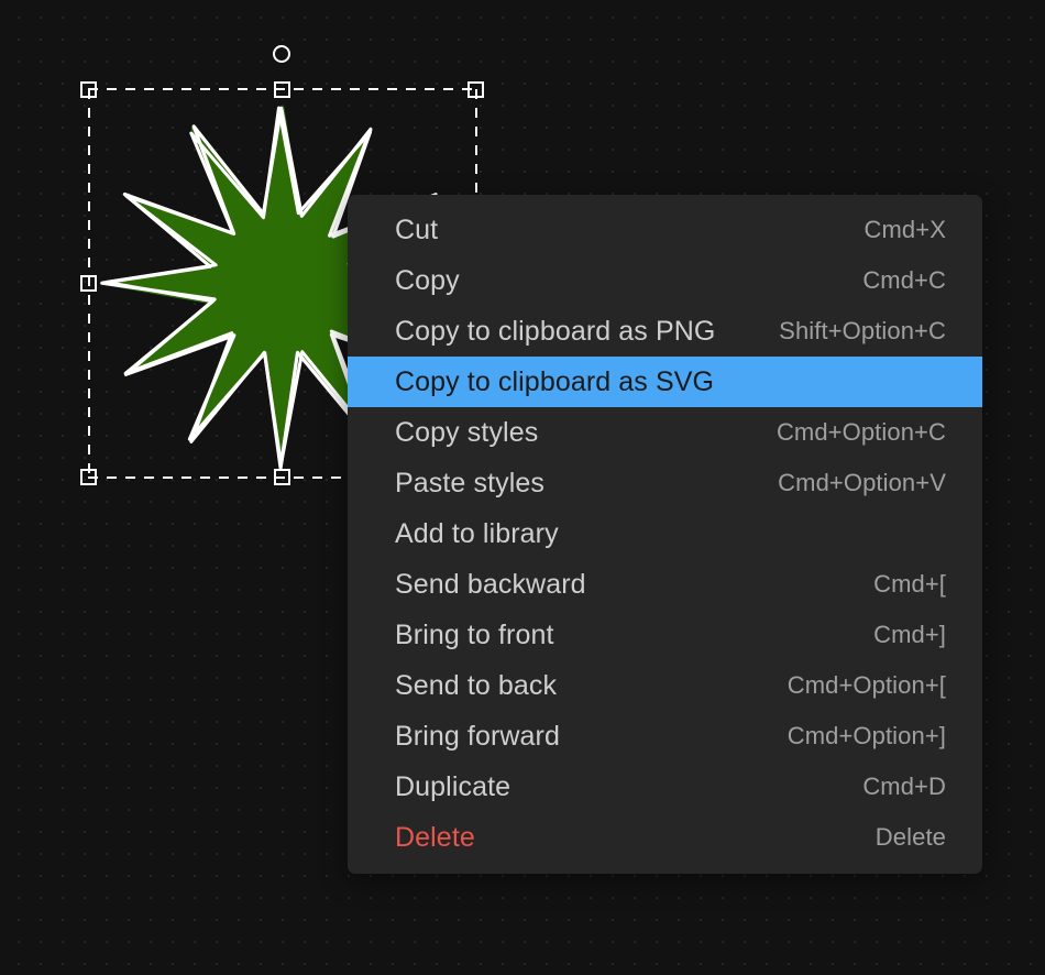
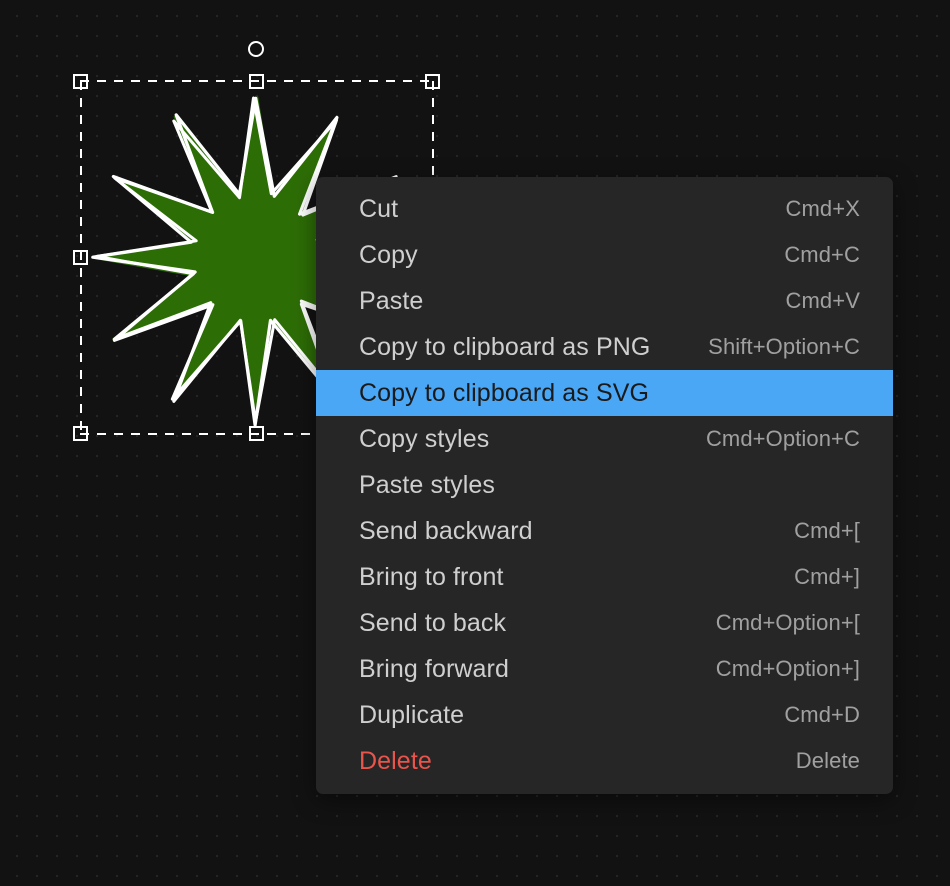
  Cut
  Cmd+X
  Copy
  Cmd+C
+ Paste
+ Cmd+V
  Copy to clipboard as PNG
  Shift+Option+C
  Copy to clipboard as SVG
  Copy styles
  Cmd+Option+C
  Paste styles
- Cmd+Option+V
- Add to library
  Send backward
  Cmd+[
  Bring to front
  Cmd+]
  Send to back
  Cmd+Option+[
  Bring forward
  Cmd+Option+]
  Duplicate
  Cmd+D
  Delete
  Delete
